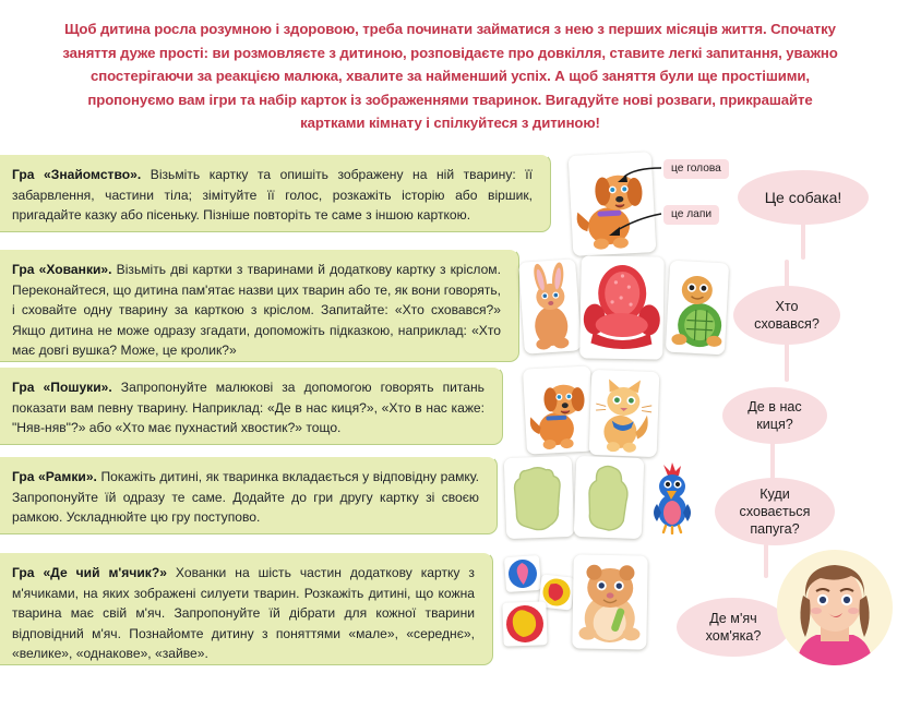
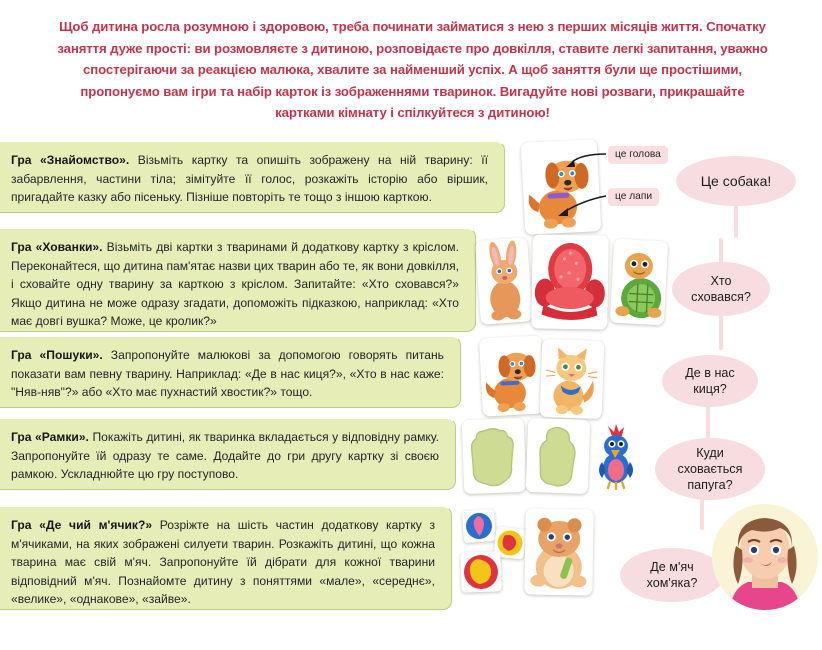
  Щоб дитина росла розумною і здоровою, треба починати займатися з нею з перших місяців життя. Спочатку заняття дуже прості: ви розмовляєте з дитиною, розповідаєте про довкілля, ставите легкі запитання, уважно спостерігаючи за реакцією малюка, хвалите за найменший успіх. А щоб заняття були ще простішими, пропонуємо вам ігри та набір карток із зображеннями тваринок. Вигадуйте нові розваги, прикрашайте картками кімнату і спілкуйтеся з дитиною!
- Гра «Знайомство». Візьміть картку та опишіть зображену на ній тварину: її забарвлення, частини тіла; зімітуйте її голос, розкажіть історію або віршик, пригадайте казку або пісеньку. Пізніше повторіть те саме з іншою карткою.
+ Гра «Знайомство». Візьміть картку та опишіть зображену на ній тварину: її забарвлення, частини тіла; зімітуйте її голос, розкажіть історію або віршик, пригадайте казку або пісеньку. Пізніше повторіть те тощо з іншою карткою.
- Гра «Хованки». Візьміть дві картки з тваринами й додаткову картку з кріслом. Переконайтеся, що дитина пам'ятає назви цих тварин або те, як вони говорять, і сховайте одну тварину за карткою з кріслом. Запитайте: «Хто сховався?» Якщо дитина не може одразу згадати, допоможіть підказкою, наприклад: «Хто має довгі вушка? Може, це кролик?»
+ Гра «Хованки». Візьміть дві картки з тваринами й додаткову картку з кріслом. Переконайтеся, що дитина пам'ятає назви цих тварин або те, як вони довкілля, і сховайте одну тварину за карткою з кріслом. Запитайте: «Хто сховався?» Якщо дитина не може одразу згадати, допоможіть підказкою, наприклад: «Хто має довгі вушка? Може, це кролик?»
  Гра «Пошуки». Запропонуйте малюкові за допомогою говорять питань показати вам певну тварину. Наприклад: «Де в нас киця?», «Хто в нас каже: "Няв-няв"?» або «Хто має пухнастий хвостик?» тощо.
  Гра «Рамки». Покажіть дитині, як тваринка вкладається у відповідну рамку. Запропонуйте їй одразу те саме. Додайте до гри другу картку зі своєю рамкою. Ускладнюйте цю гру поступово.
- Гра «Де чий м'ячик?» Хованки на шість частин додаткову картку з м'ячиками, на яких зображені силуети тварин. Розкажіть дитині, що кожна тварина має свій м'яч. Запропонуйте їй дібрати для кожної тварини відповідний м'яч. Познайомте дитину з поняттями «мале», «середнє», «велике», «однакове», «зайве».
+ Гра «Де чий м'ячик?» Розріжте на шість частин додаткову картку з м'ячиками, на яких зображені силуети тварин. Розкажіть дитині, що кожна тварина має свій м'яч. Запропонуйте їй дібрати для кожної тварини відповідний м'яч. Познайомте дитину з поняттями «мале», «середнє», «велике», «однакове», «зайве».
  це голова
  це лапи
  Це собака!
  Хто
  сховався?
  Де в нас
  киця?
  Куди
  сховається
  папуга?
  Де м'яч
  хом'яка?
